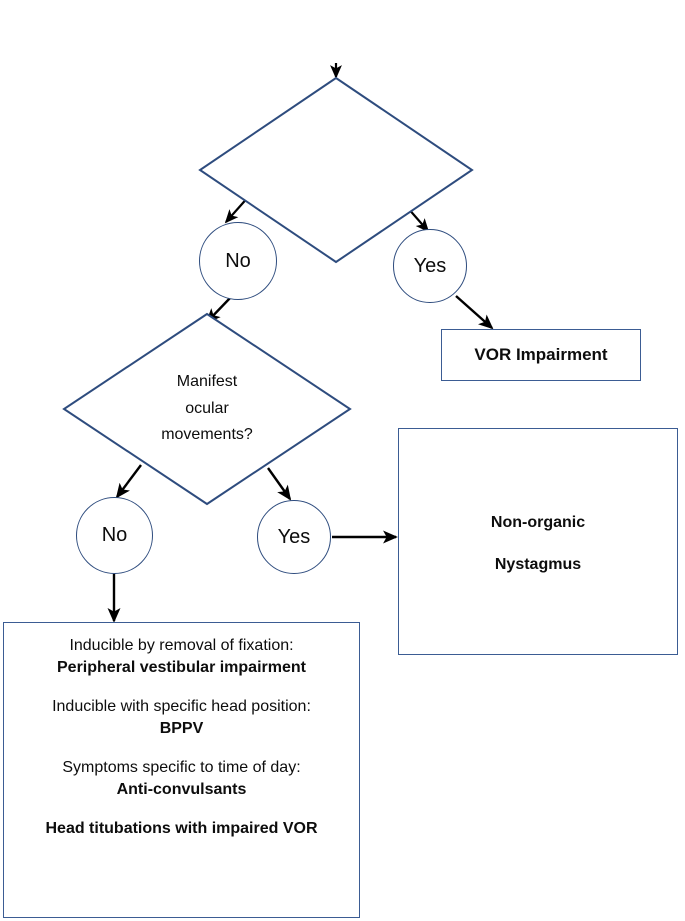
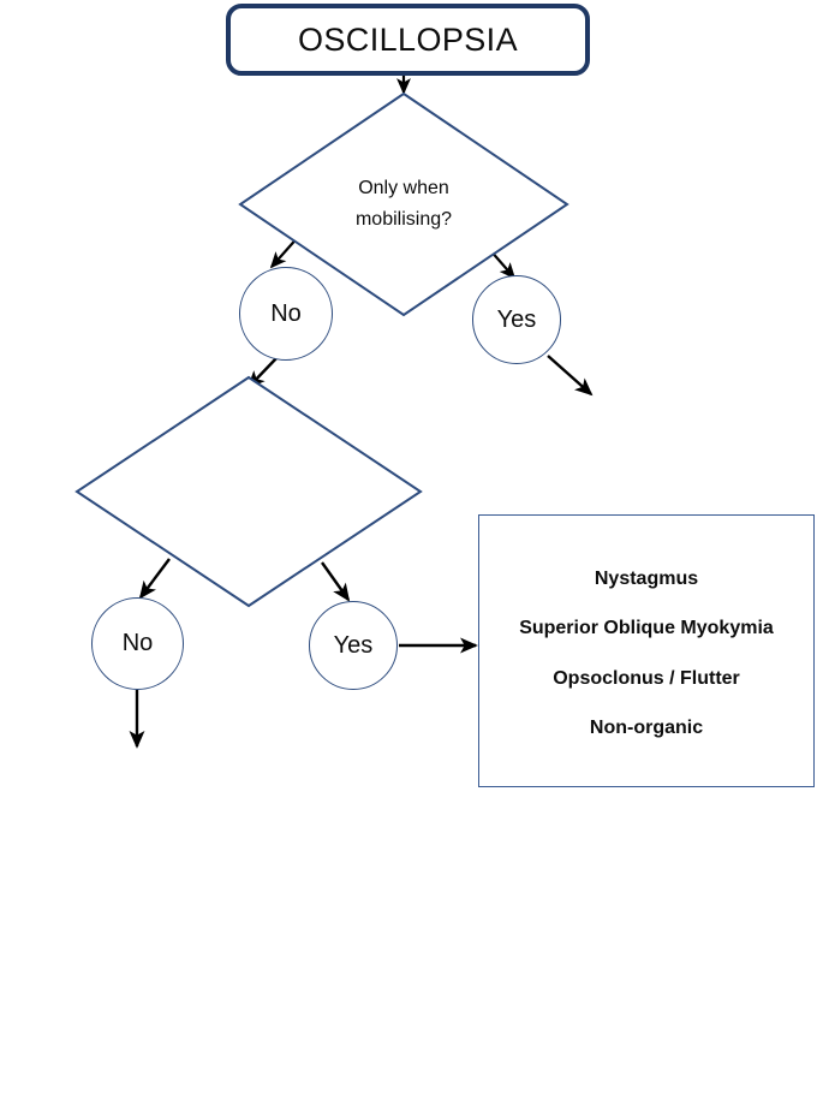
+ OSCILLOPSIA
+ Only when
+ mobilising?
  No
  Yes
- VOR Impairment
- Manifest
- ocular
- movements?
  No
  Yes
- Non-organic
+ Nystagmus
+ Superior Oblique Myokymia
+ Opsoclonus / Flutter
- Nystagmus
+ Non-organic
- Inducible by removal of fixation:
- Peripheral vestibular impairment
- Inducible with specific head position:
- BPPV
- Symptoms specific to time of day:
- Anti-convulsants
- Head titubations with impaired VOR
